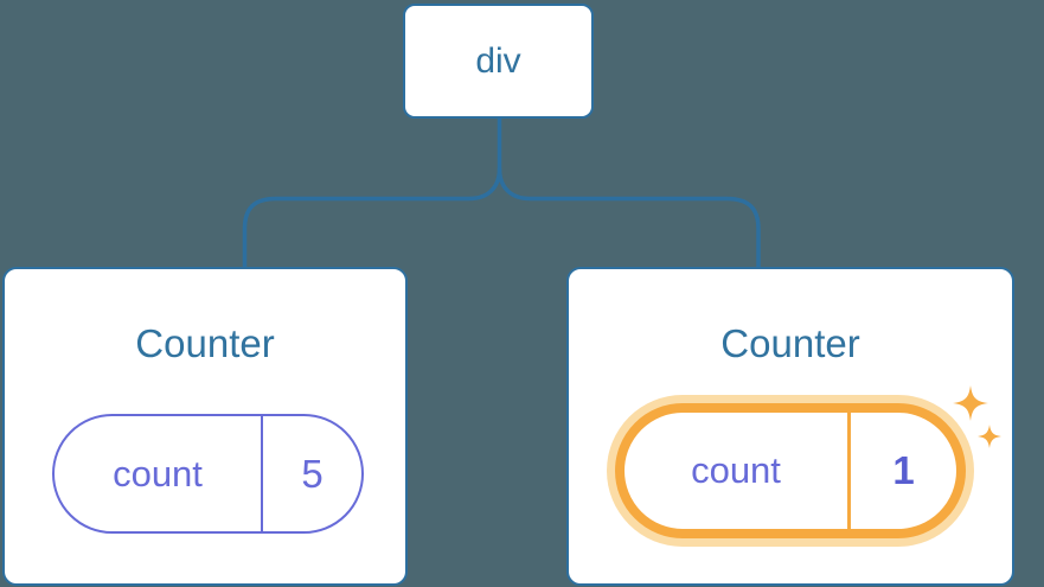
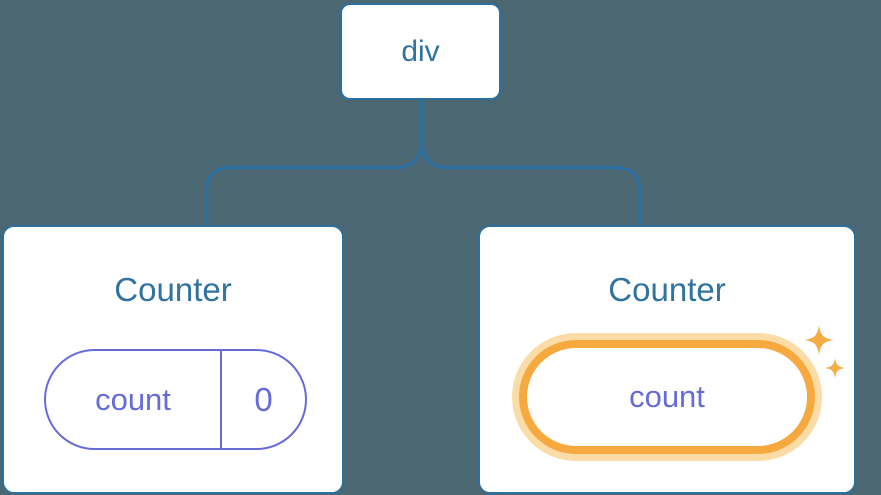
  div
  Counter
  count
- 5
+ 0
  Counter
  count
- 1
